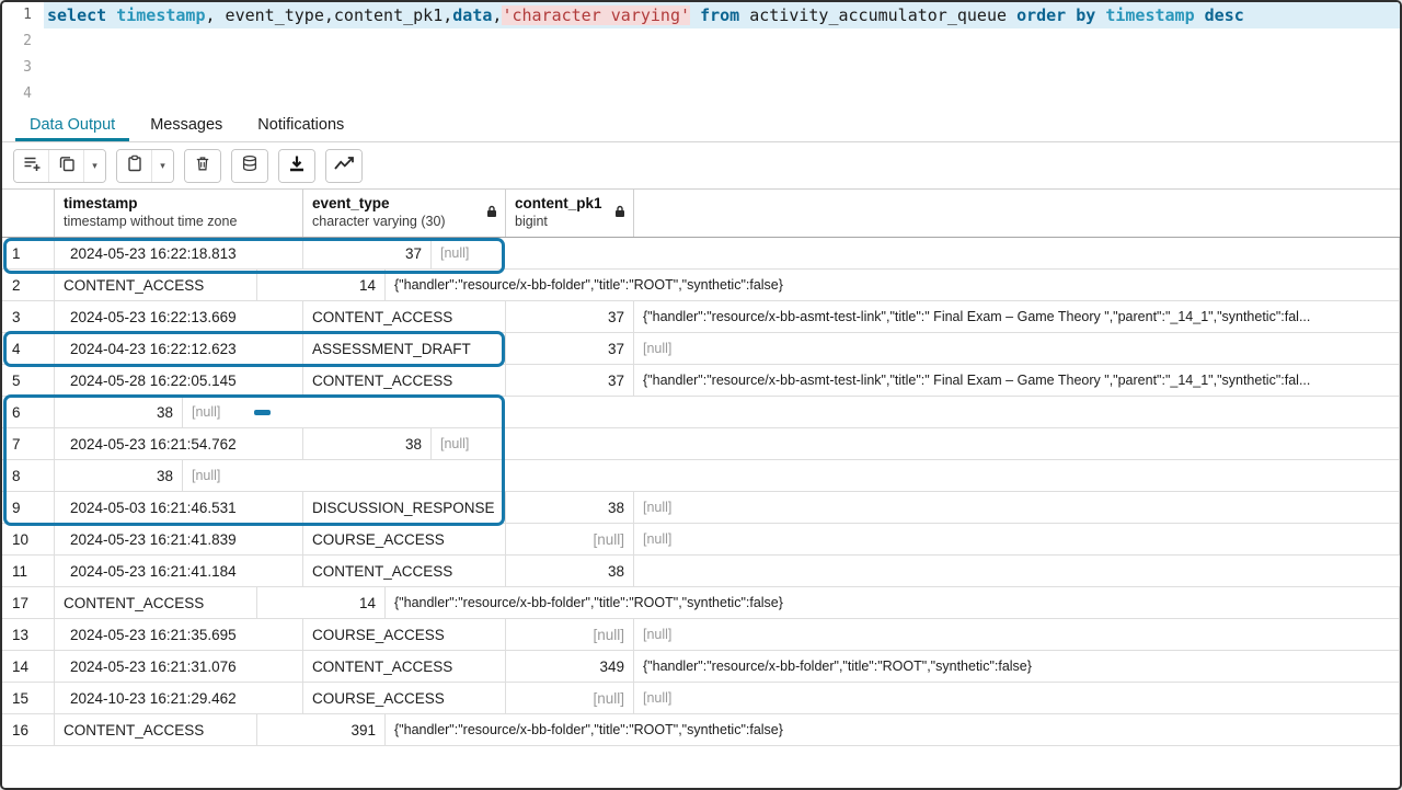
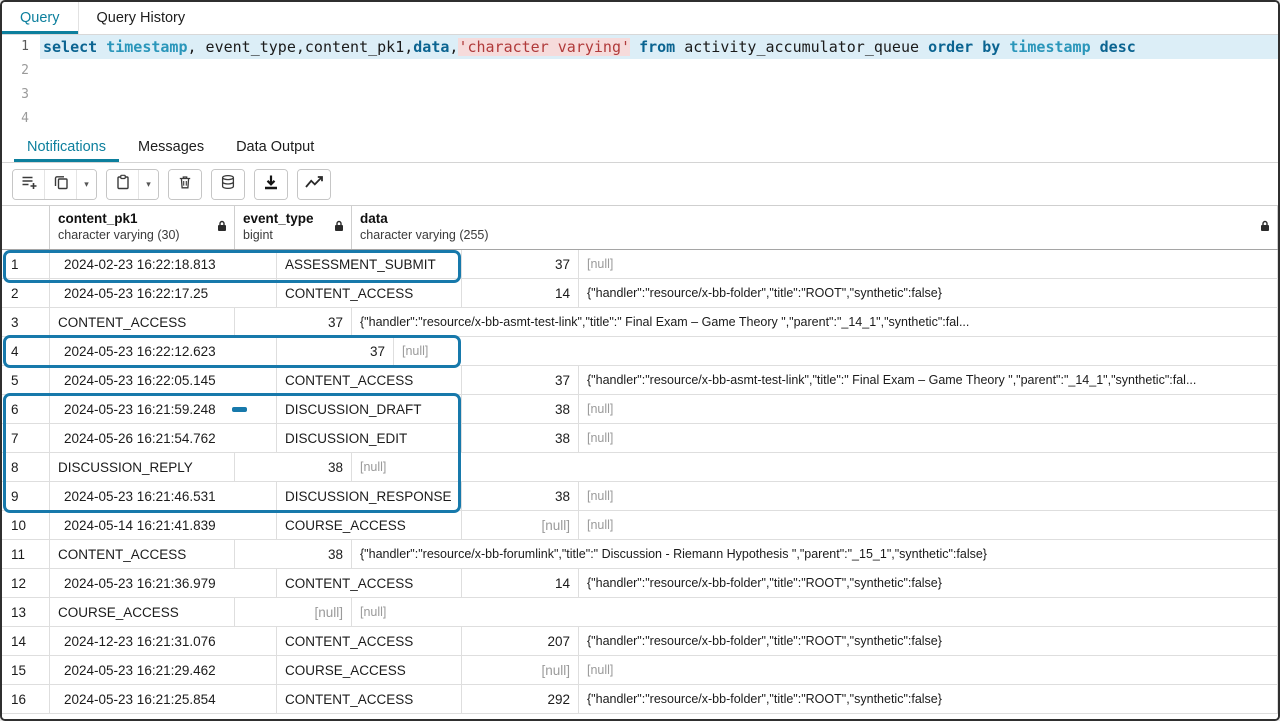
+ Query
+ Query History
  1
  2
  3
  4
  select timestamp, event_type,content_pk1,data,'character varying' from activity_accumulator_queue order by timestamp desc
- Data Output
+ Notifications
  Messages
- Notifications
+ Data Output
  ▾
  ▾
- timestamp
- timestamp without time zone
- event_type
+ content_pk1
  character varying (30)
- content_pk1
+ event_type
  bigint
+ data
+ character varying (255)
  1
- 2024-05-23 16:22:18.813
+ 2024-02-23 16:22:18.813
+ ASSESSMENT_SUBMIT
  37
  [null]
  2
+ 2024-05-23 16:22:17.25
  CONTENT_ACCESS
  14
  {"handler":"resource/x-bb-folder","title":"ROOT","synthetic":false}
  3
- 2024-05-23 16:22:13.669
  CONTENT_ACCESS
  37
  {"handler":"resource/x-bb-asmt-test-link","title":" Final Exam – Game Theory ","parent":"_14_1","synthetic":fal...
  4
- 2024-04-23 16:22:12.623
+ 2024-05-23 16:22:12.623
- ASSESSMENT_DRAFT
  37
  [null]
  5
- 2024-05-28 16:22:05.145
+ 2024-05-23 16:22:05.145
  CONTENT_ACCESS
  37
  {"handler":"resource/x-bb-asmt-test-link","title":" Final Exam – Game Theory ","parent":"_14_1","synthetic":fal...
  6
+ 2024-05-23 16:21:59.248
+ DISCUSSION_DRAFT
  38
  [null]
  7
- 2024-05-23 16:21:54.762
+ 2024-05-26 16:21:54.762
+ DISCUSSION_EDIT
  38
  [null]
  8
+ DISCUSSION_REPLY
  38
  [null]
  9
- 2024-05-03 16:21:46.531
+ 2024-05-23 16:21:46.531
  DISCUSSION_RESPONSE
  38
  [null]
  10
- 2024-05-23 16:21:41.839
+ 2024-05-14 16:21:41.839
  COURSE_ACCESS
  [null]
  [null]
  11
- 2024-05-23 16:21:41.184
  CONTENT_ACCESS
  38
+ {"handler":"resource/x-bb-forumlink","title":" Discussion - Riemann Hypothesis ","parent":"_15_1","synthetic":false}
- 17
+ 12
+ 2024-05-23 16:21:36.979
  CONTENT_ACCESS
  14
  {"handler":"resource/x-bb-folder","title":"ROOT","synthetic":false}
  13
- 2024-05-23 16:21:35.695
  COURSE_ACCESS
  [null]
  [null]
  14
- 2024-05-23 16:21:31.076
+ 2024-12-23 16:21:31.076
  CONTENT_ACCESS
- 349
+ 207
  {"handler":"resource/x-bb-folder","title":"ROOT","synthetic":false}
  15
- 2024-10-23 16:21:29.462
+ 2024-05-23 16:21:29.462
  COURSE_ACCESS
  [null]
  [null]
  16
+ 2024-05-23 16:21:25.854
  CONTENT_ACCESS
- 391
+ 292
  {"handler":"resource/x-bb-folder","title":"ROOT","synthetic":false}
